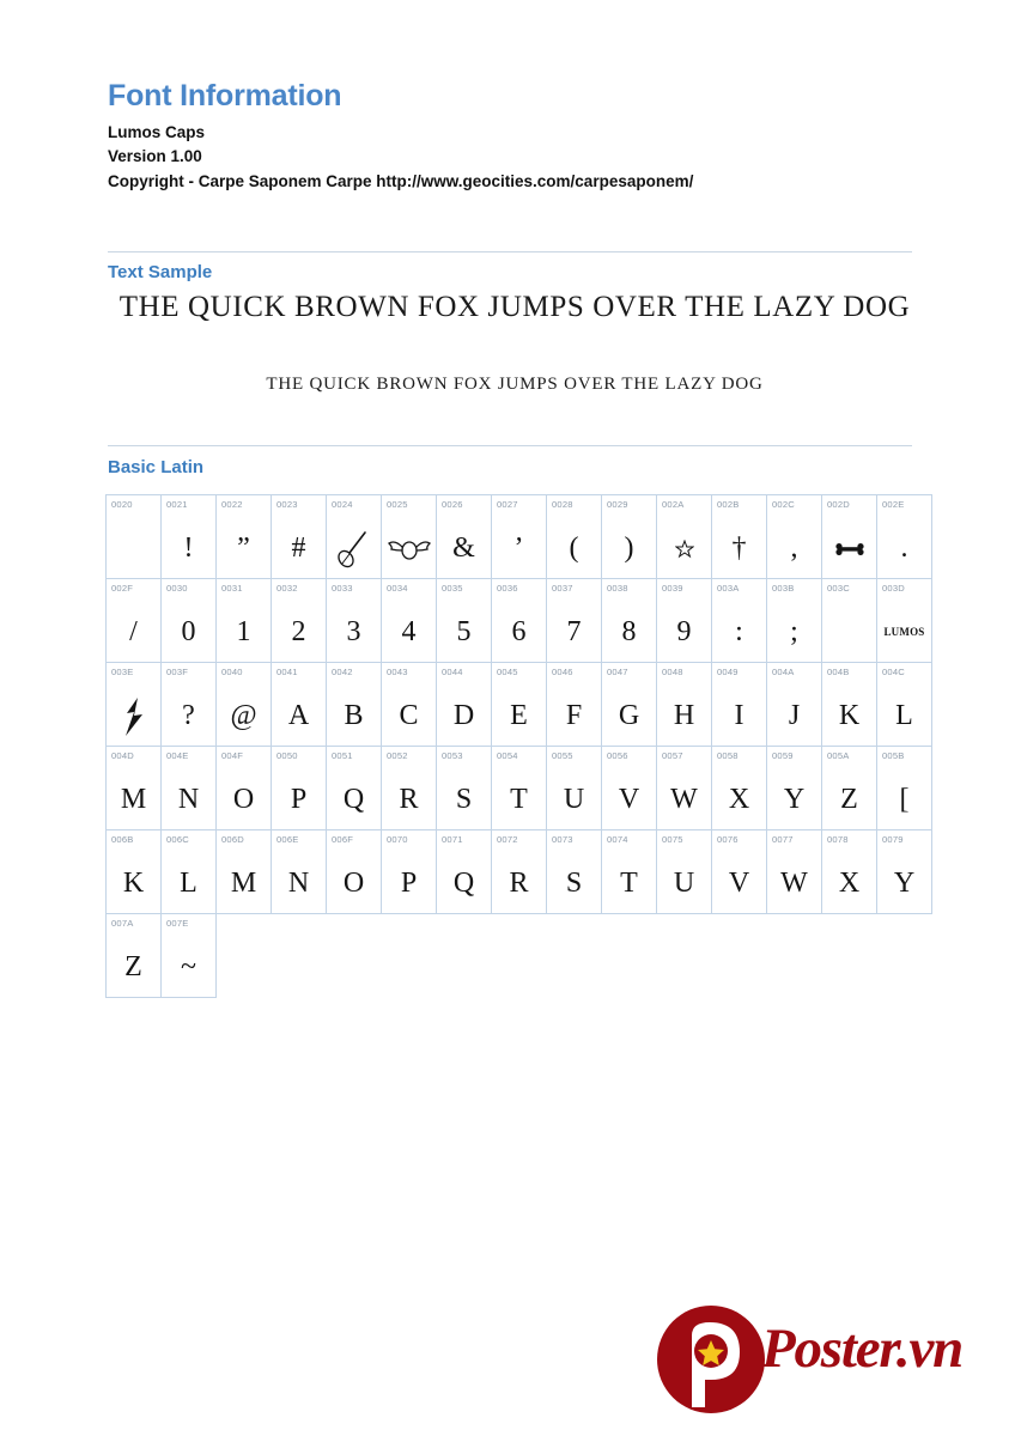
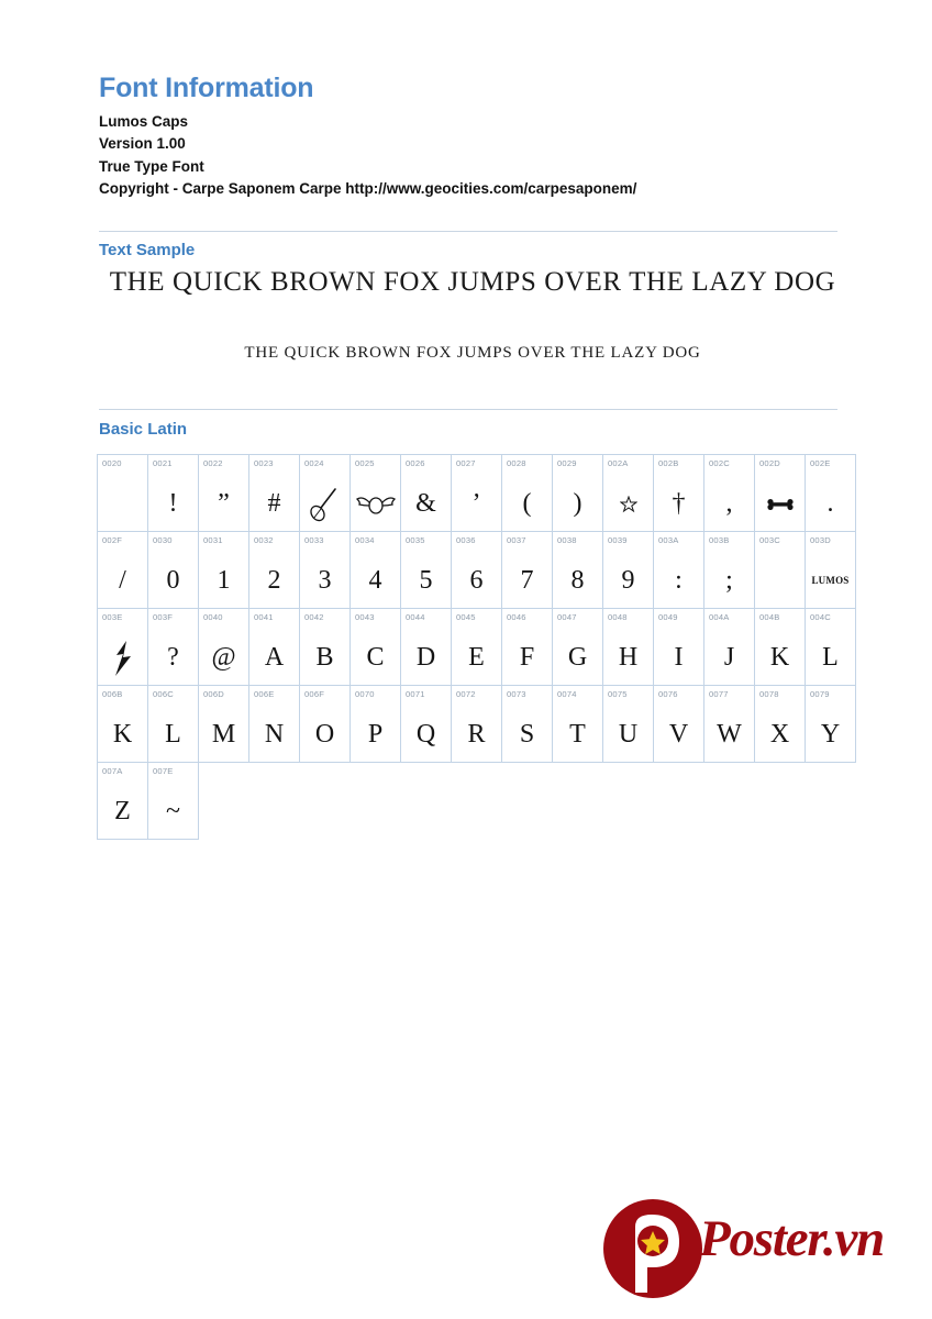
  Font Information
  Lumos Caps
  Version 1.00
+ True Type Font
  Copyright - Carpe Saponem Carpe http://www.geocities.com/carpesaponem/
  Text Sample
  THE QUICK BROWN FOX JUMPS OVER THE LAZY DOG
  THE QUICK BROWN FOX JUMPS OVER THE LAZY DOG
  Basic Latin
  0020	0021!	0022”	0023#	0024	0025	0026&	0027’	0028(	0029)	002A	002B†	002C,	002D	002E.
  002F/	00300	00311	00322	00333	00344	00355	00366	00377	00388	00399	003A:	003B;	003C	003DLUMOS
  003E	003F?	0040@	0041A	0042B	0043C	0044D	0045E	0046F	0047G	0048H	0049I	004AJ	004BK	004CL
- 004DM	004EN	004FO	0050P	0051Q	0052R	0053S	0054T	0055U	0056V	0057W	0058X	0059Y	005AZ	005B[
  006BK	006CL	006DM	006EN	006FO	0070P	0071Q	0072R	0073S	0074T	0075U	0076V	0077W	0078X	0079Y
  007AZ	007E~
  Poster.vn
